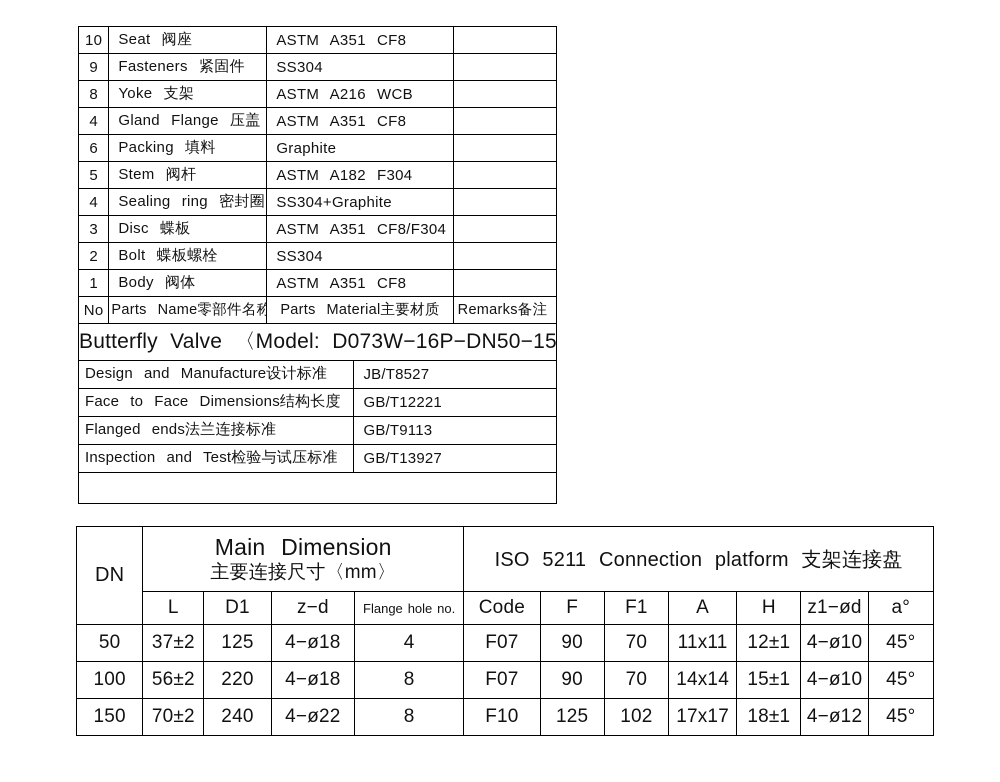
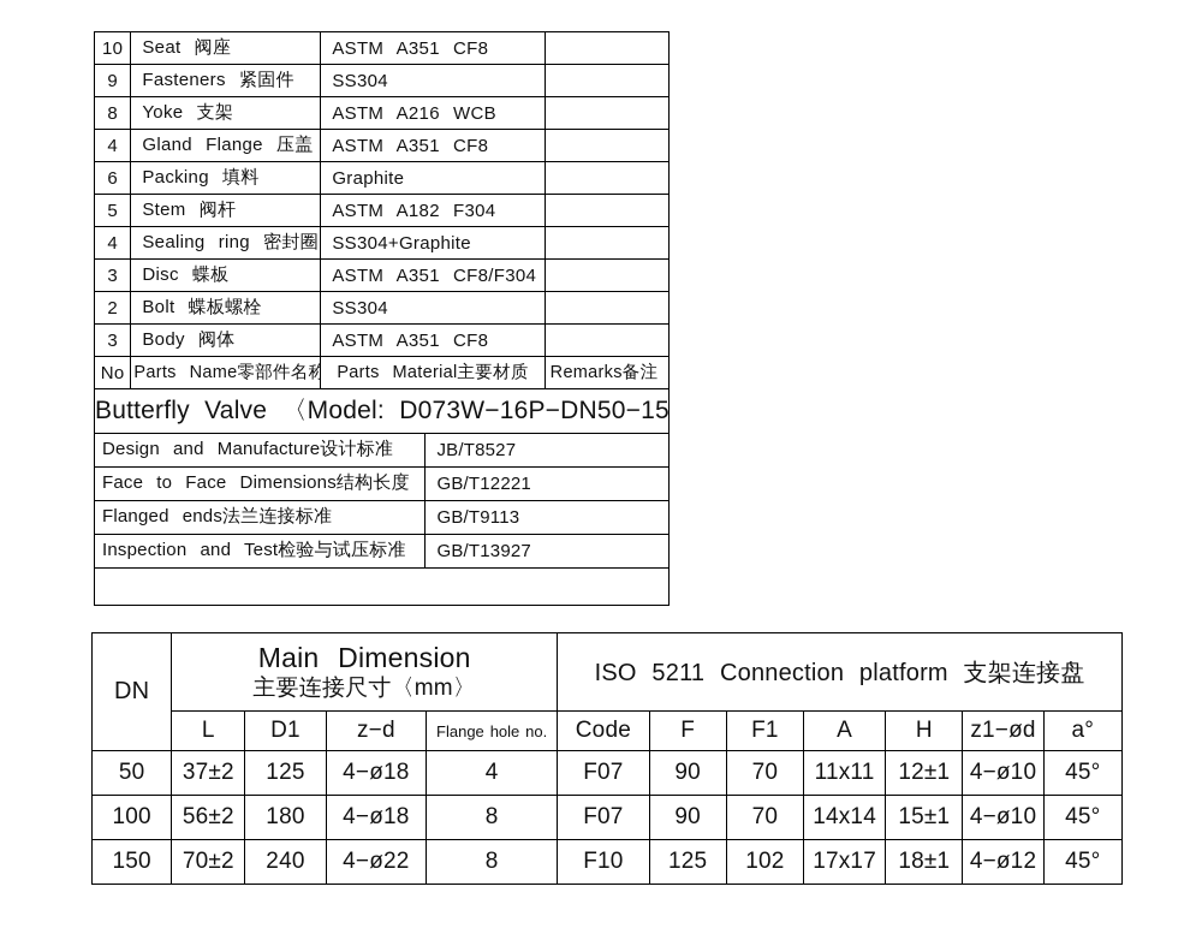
  10	Seat 阀座	ASTM A351 CF8
  9	Fasteners 紧固件	SS304
  8	Yoke 支架	ASTM A216 WCB
  4	Gland Flange 压盖	ASTM A351 CF8
  6	Packing 填料	Graphite
  5	Stem 阀杆	ASTM A182 F304
  4	Sealing ring 密封圈	SS304+Graphite
  3	Disc 蝶板	ASTM A351 CF8/F304
  2	Bolt 蝶板螺栓	SS304
- 1	Body 阀体	ASTM A351 CF8
+ 3	Body 阀体	ASTM A351 CF8
  No	Parts Name零部件名称	Parts Material主要材质	Remarks备注
  Butterfly Valve 〈Model: D073W−16P−DN50−15
  Design and Manufacture设计标准	JB/T8527
  Face to Face Dimensions结构长度	GB/T12221
  Flanged ends法兰连接标准	GB/T9113
  Inspection and Test检验与试压标准	GB/T13927
  DN	Main Dimension 主要连接尺寸〈mm〉	ISO 5211 Connection platform 支架连接盘
  L	D1	z−d	Flange hole no.	Code	F	F1	A	H	z1−ød	a°
  50	37±2	125	4−ø18	4	F07	90	70	11x11	12±1	4−ø10	45°
- 100	56±2	220	4−ø18	8	F07	90	70	14x14	15±1	4−ø10	45°
+ 100	56±2	180	4−ø18	8	F07	90	70	14x14	15±1	4−ø10	45°
  150	70±2	240	4−ø22	8	F10	125	102	17x17	18±1	4−ø12	45°
